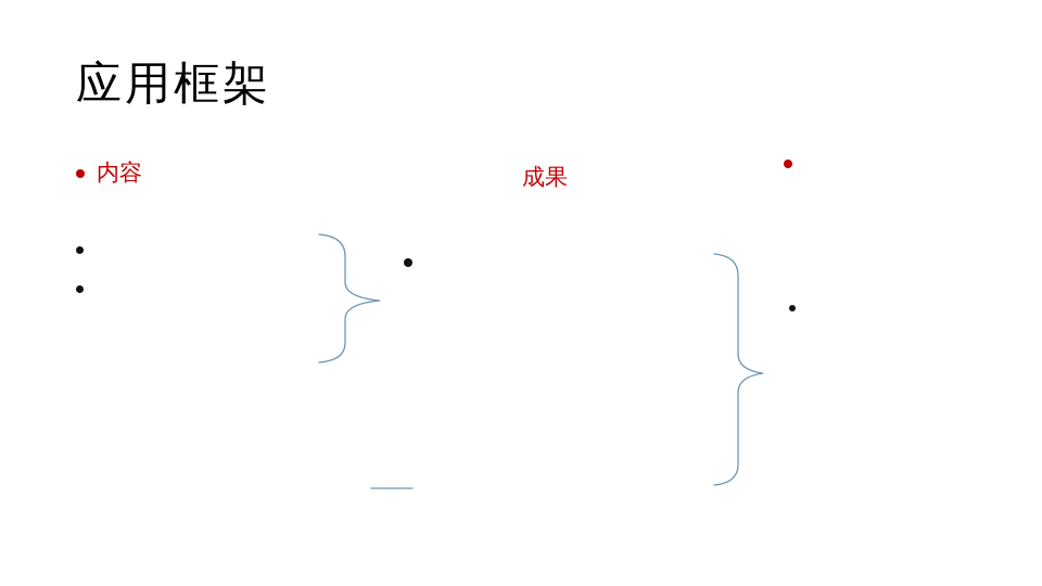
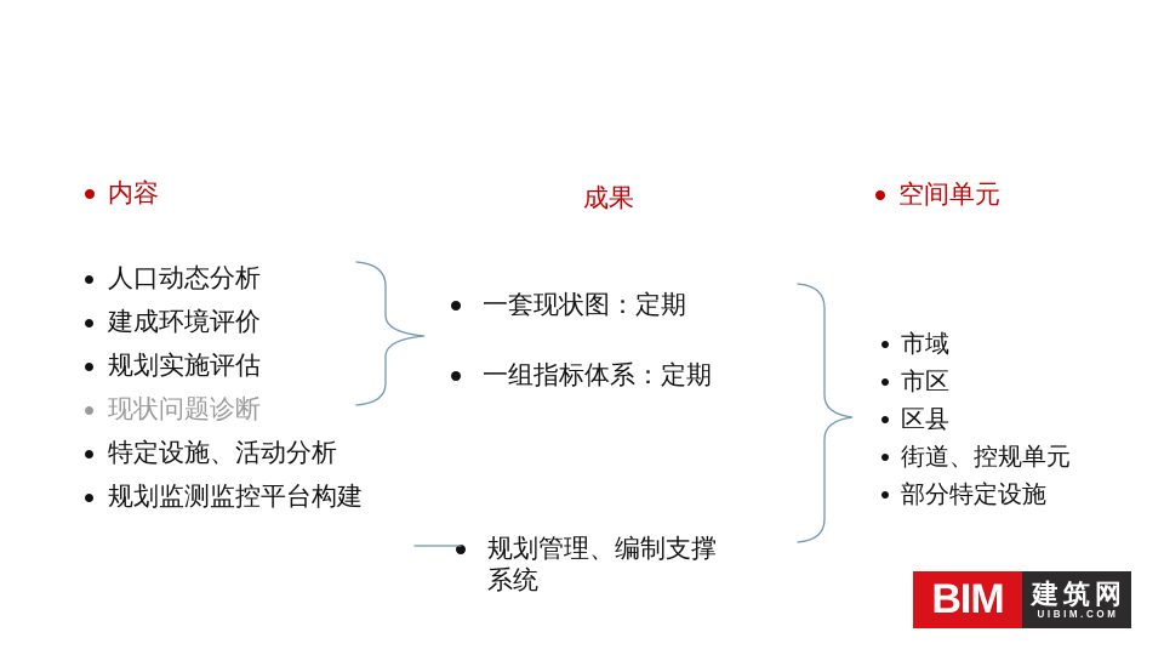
- 应用框架
  内容
  成果
+ 空间单元
+ 人口动态分析
+ 建成环境评价
+ 规划实施评估
+ 现状问题诊断
+ 特定设施、活动分析
+ 规划监测监控平台构建
+ 一套现状图：定期
+ 一组指标体系：定期
+ 规划管理、编制支撑系统
+ 市域
+ 市区
+ 区县
+ 街道、控规单元
+ 部分特定设施
+ BIM
+ 建筑网
+ UIBIM.COM
